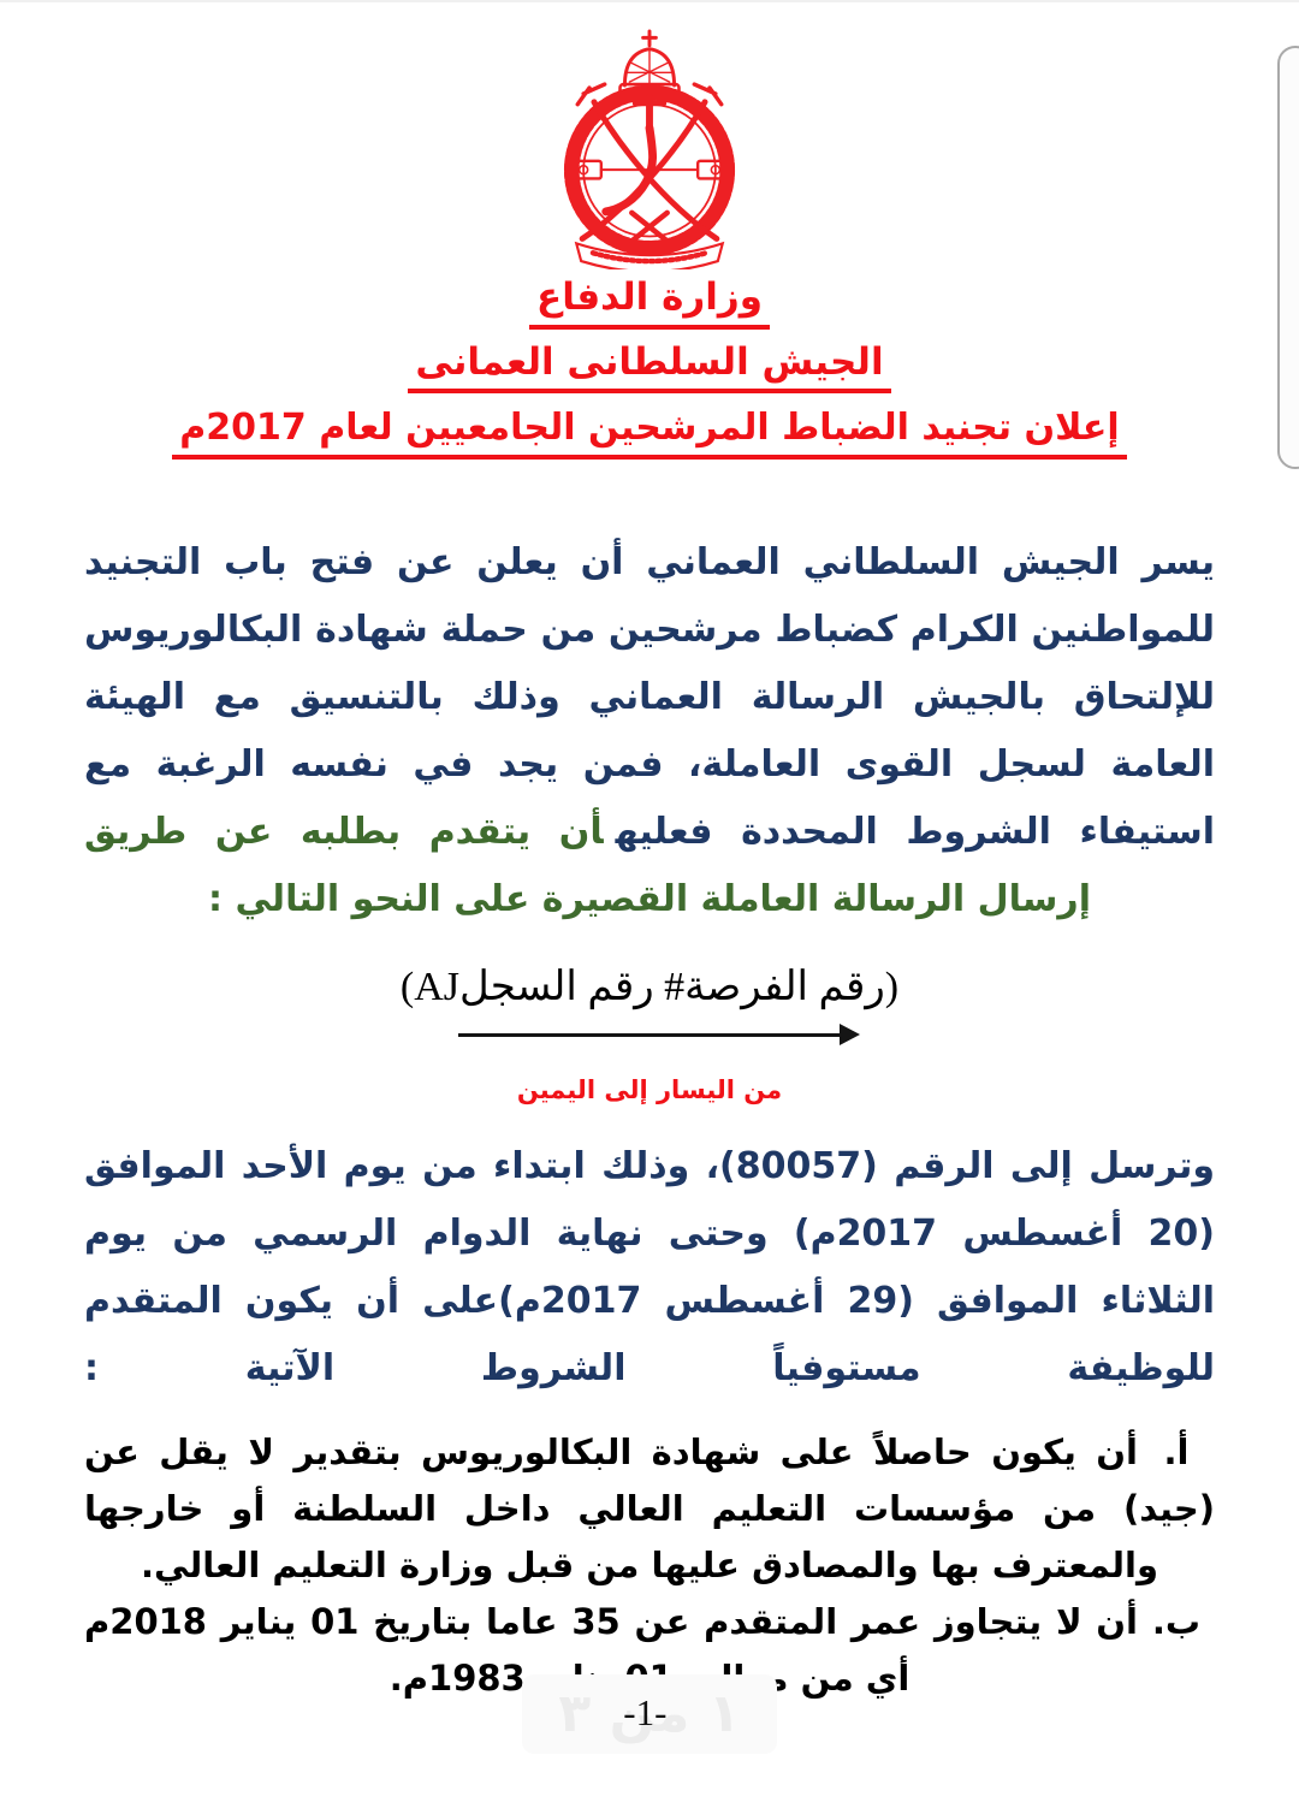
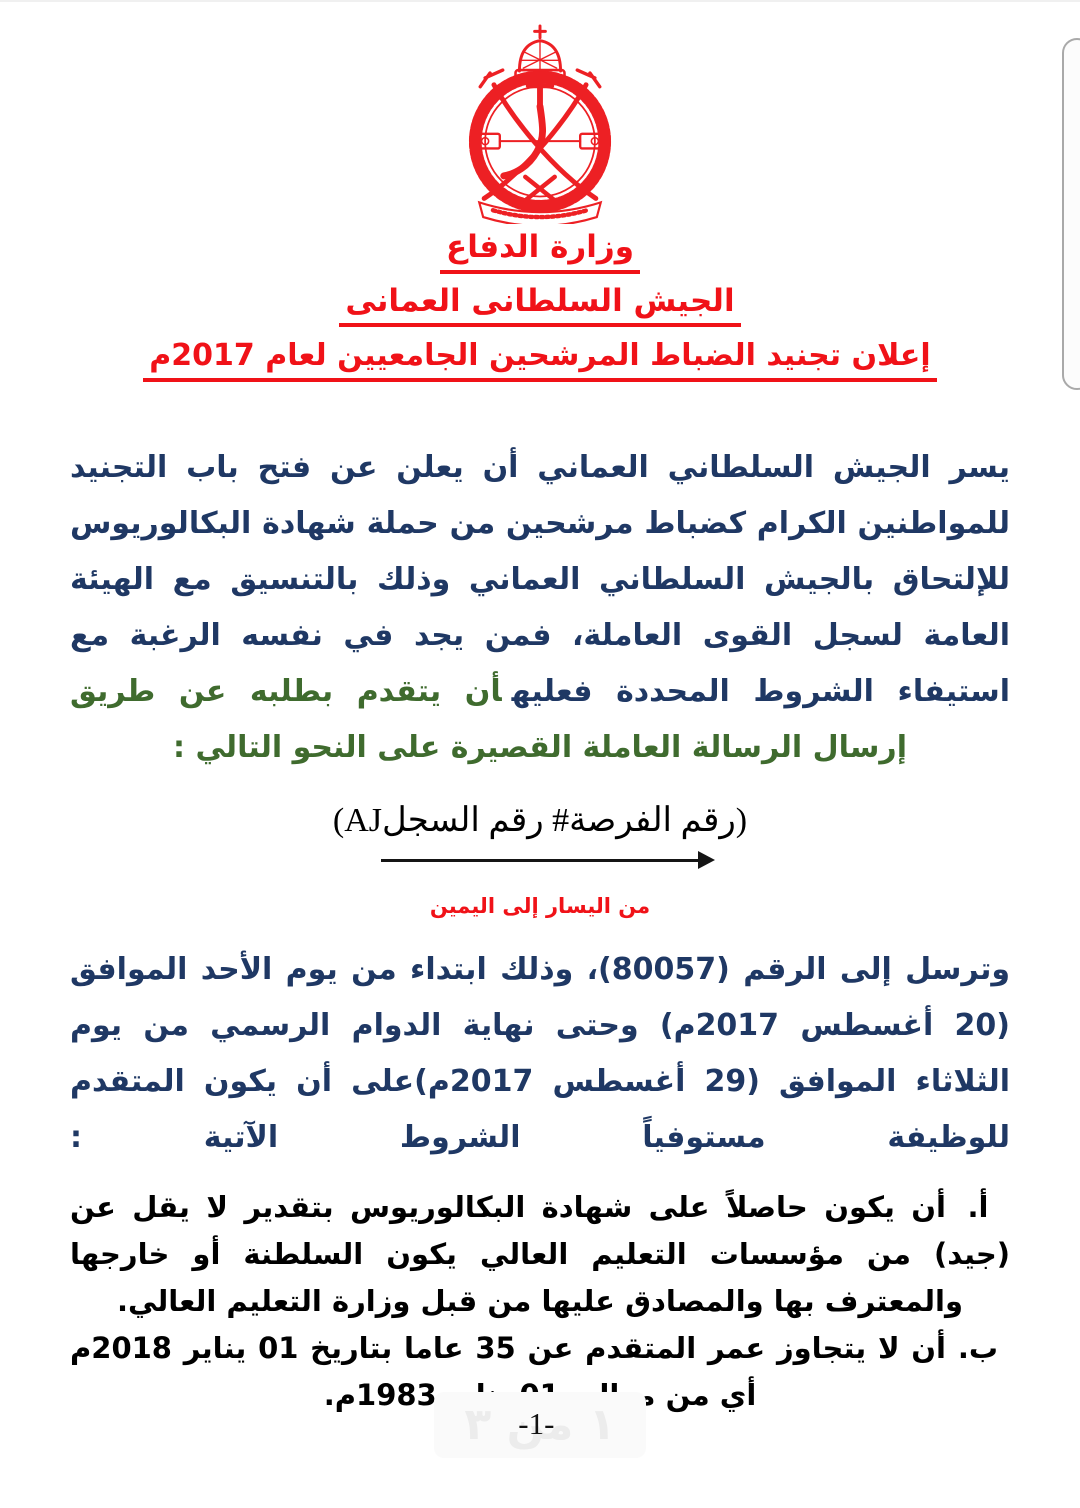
  وزارة الدفاع
  الجيش السلطانى العمانى
  إعلان تجنيد الضباط المرشحين الجامعيين لعام 2017م
- يسر الجيش السلطاني العماني أن يعلن عن فتح باب التجنيد للمواطنين الكرام كضباط مرشحين من حملة شهادة البكالوريوس للإلتحاق بالجيش الرسالة العماني وذلك بالتنسيق مع الهيئة العامة لسجل القوى العاملة، فمن يجد في نفسه الرغبة مع استيفاء الشروط المحددة فعليهأن يتقدم بطلبه عن طريق
+ يسر الجيش السلطاني العماني أن يعلن عن فتح باب التجنيد للمواطنين الكرام كضباط مرشحين من حملة شهادة البكالوريوس للإلتحاق بالجيش السلطاني العماني وذلك بالتنسيق مع الهيئة العامة لسجل القوى العاملة، فمن يجد في نفسه الرغبة مع استيفاء الشروط المحددة فعليهأن يتقدم بطلبه عن طريق
  إرسال الرسالة العاملة القصيرة على النحو التالي :
  (رقم الفرصة# رقم السجلAJ)
  من اليسار إلى اليمين
  وترسل إلى الرقم (80057)، وذلك ابتداء من يوم الأحد الموافق (20 أغسطس 2017م) وحتى نهاية الدوام الرسمي من يوم الثلاثاء الموافق (29 أغسطس 2017م)على أن يكون المتقدم للوظيفة مستوفياً الشروط الآتية :
- أ.أن يكون حاصلاً على شهادة البكالوريوس بتقدير لا يقل عن (جيد) من مؤسسات التعليم العالي داخل السلطنة أو خارجها والمعترف بها والمصادق عليها من قبل وزارة التعليم العالي.
+ أ.أن يكون حاصلاً على شهادة البكالوريوس بتقدير لا يقل عن (جيد) من مؤسسات التعليم العالي يكون السلطنة أو خارجها والمعترف بها والمصادق عليها من قبل وزارة التعليم العالي.
  ب.أن لا يتجاوز عمر المتقدم عن 35 عاما بتاريخ 01 يناير 2018م أي من م 1983م.
  -1-
